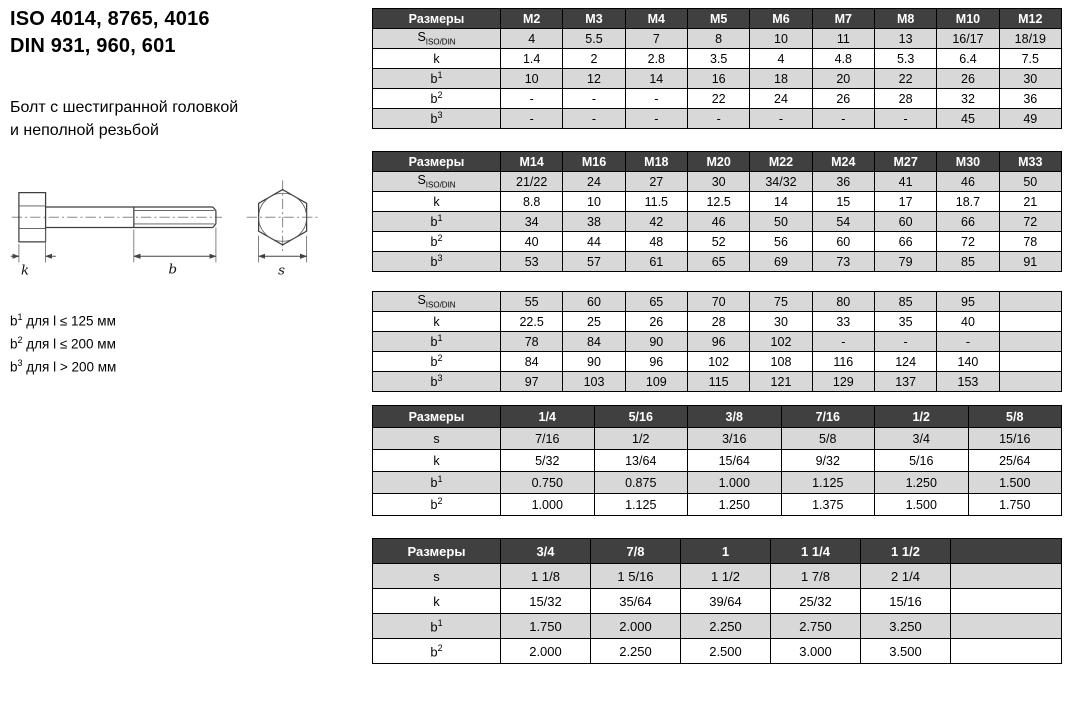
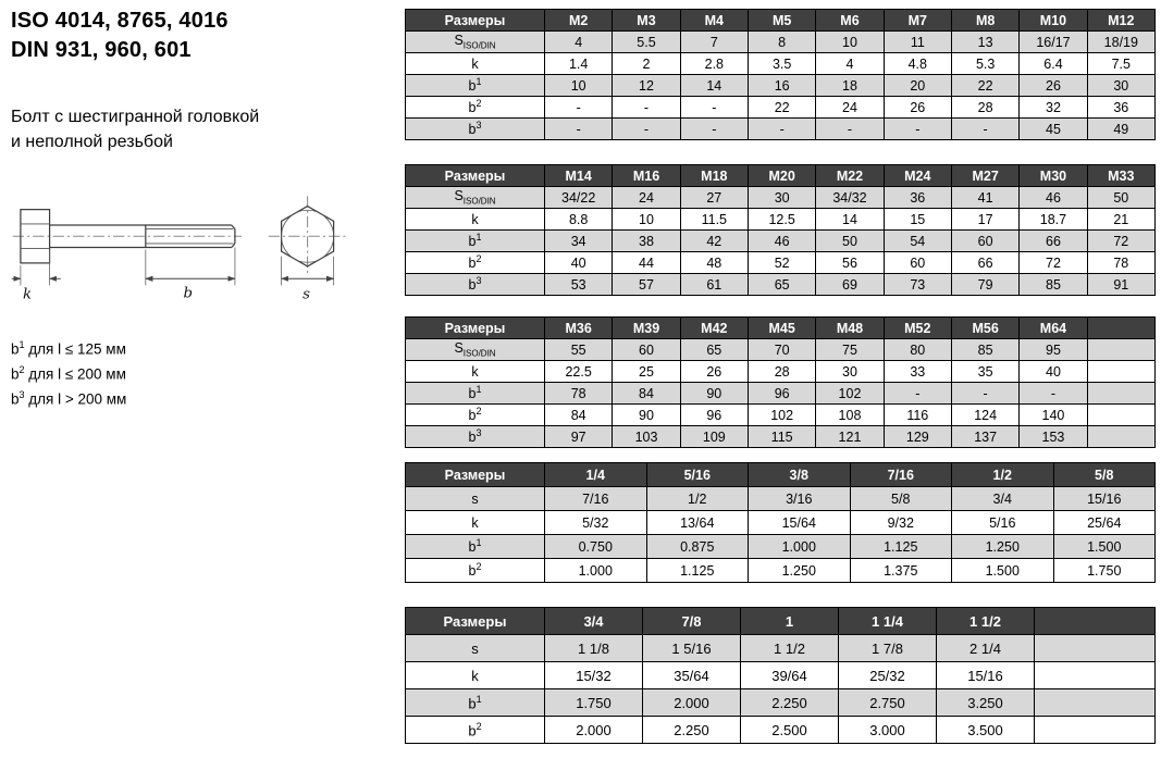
  ISO 4014, 8765, 4016
  DIN 931, 960, 601
  Болт с шестигранной головкой
  и неполной резьбой
  k
  b
  s
  b1 для l ≤ 125 мм
  b2 для l ≤ 200 мм
  b3 для l > 200 мм
  Размеры	M2	M3	M4	M5	M6	M7	M8	M10	M12
  SISO/DIN	4	5.5	7	8	10	11	13	16/17	18/19
  k	1.4	2	2.8	3.5	4	4.8	5.3	6.4	7.5
  b1	10	12	14	16	18	20	22	26	30
  b2	-	-	-	22	24	26	28	32	36
  b3	-	-	-	-	-	-	-	45	49
  Размеры	M14	M16	M18	M20	M22	M24	M27	M30	M33
- SISO/DIN	21/22	24	27	30	34/32	36	41	46	50
+ SISO/DIN	34/22	24	27	30	34/32	36	41	46	50
  k	8.8	10	11.5	12.5	14	15	17	18.7	21
  b1	34	38	42	46	50	54	60	66	72
  b2	40	44	48	52	56	60	66	72	78
  b3	53	57	61	65	69	73	79	85	91
+ Размеры	M36	M39	M42	M45	M48	M52	M56	M64
  SISO/DIN	55	60	65	70	75	80	85	95
  k	22.5	25	26	28	30	33	35	40
  b1	78	84	90	96	102	-	-	-
  b2	84	90	96	102	108	116	124	140
  b3	97	103	109	115	121	129	137	153
  Размеры	1/4	5/16	3/8	7/16	1/2	5/8
  s	7/16	1/2	3/16	5/8	3/4	15/16
  k	5/32	13/64	15/64	9/32	5/16	25/64
  b1	0.750	0.875	1.000	1.125	1.250	1.500
  b2	1.000	1.125	1.250	1.375	1.500	1.750
  Размеры	3/4	7/8	1	1 1/4	1 1/2
  s	1 1/8	1 5/16	1 1/2	1 7/8	2 1/4
  k	15/32	35/64	39/64	25/32	15/16
  b1	1.750	2.000	2.250	2.750	3.250
  b2	2.000	2.250	2.500	3.000	3.500
